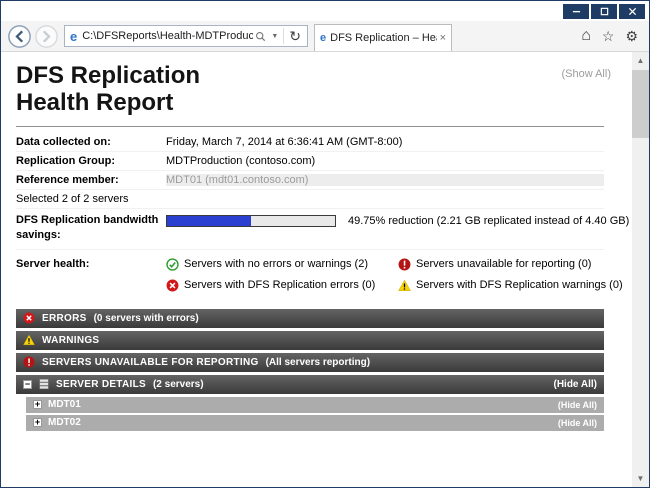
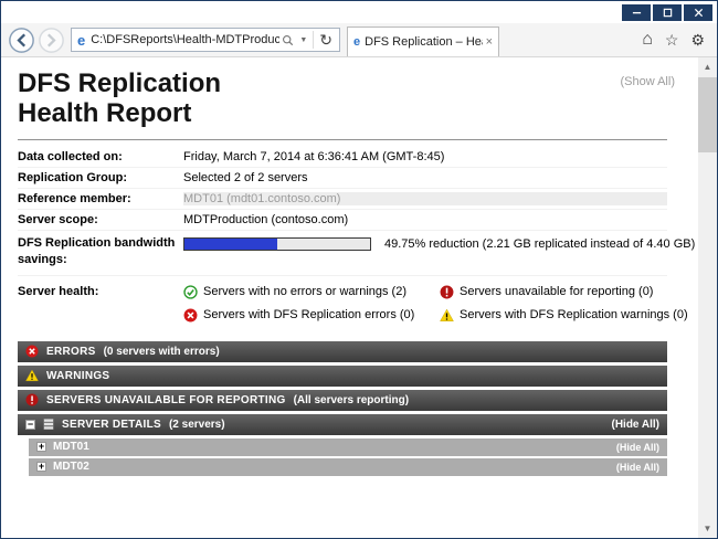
  e
  C:\DFSReports\Health-MDTProduc
  ↻
  e
  ×
  ⌂
  ☆
  ⚙
  (Show All)
  DFS Replication
  Health Report
  Data collected on:
- Friday, March 7, 2014 at 6:36:41 AM (GMT-8:00)
+ Friday, March 7, 2014 at 6:36:41 AM (GMT-8:45)
  Replication Group:
- MDTProduction (contoso.com)
+ Selected 2 of 2 servers
  Reference member:
  MDT01 (mdt01.contoso.com)
+ Server scope:
- Selected 2 of 2 servers
+ MDTProduction (contoso.com)
  DFS Replication bandwidth savings:
  49.75% reduction (2.21 GB replicated instead of 4.40 GB)
  Server health:
  Servers with no errors or warnings (2)
  Servers unavailable for reporting (0)
  Servers with DFS Replication errors (0)
  Servers with DFS Replication warnings (0)
  ERRORS
  (0 servers with errors)
  WARNINGS
  SERVERS UNAVAILABLE FOR REPORTING
  (All servers reporting)
  −
  SERVER DETAILS
  (2 servers)
  (Hide All)
  +
  MDT01
  (Hide All)
  +
  MDT02
  (Hide All)
  ▲
  ▼
